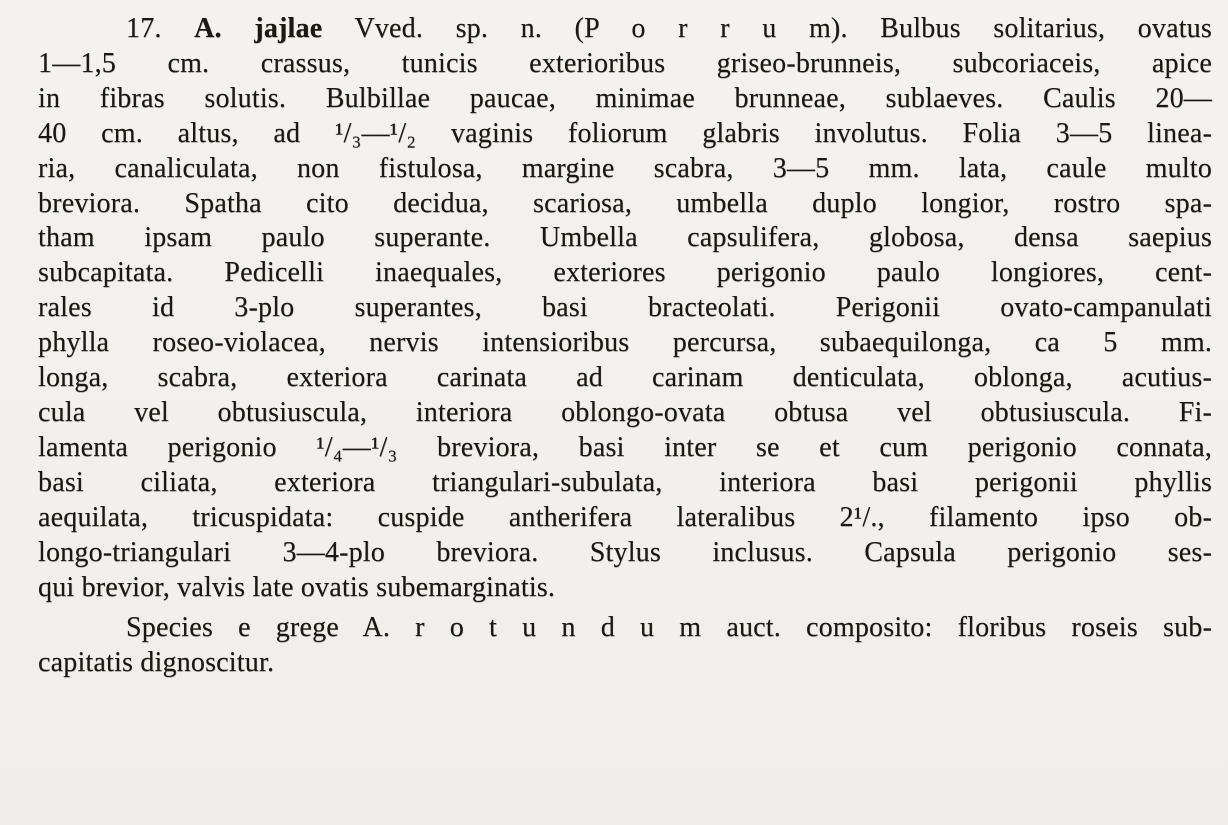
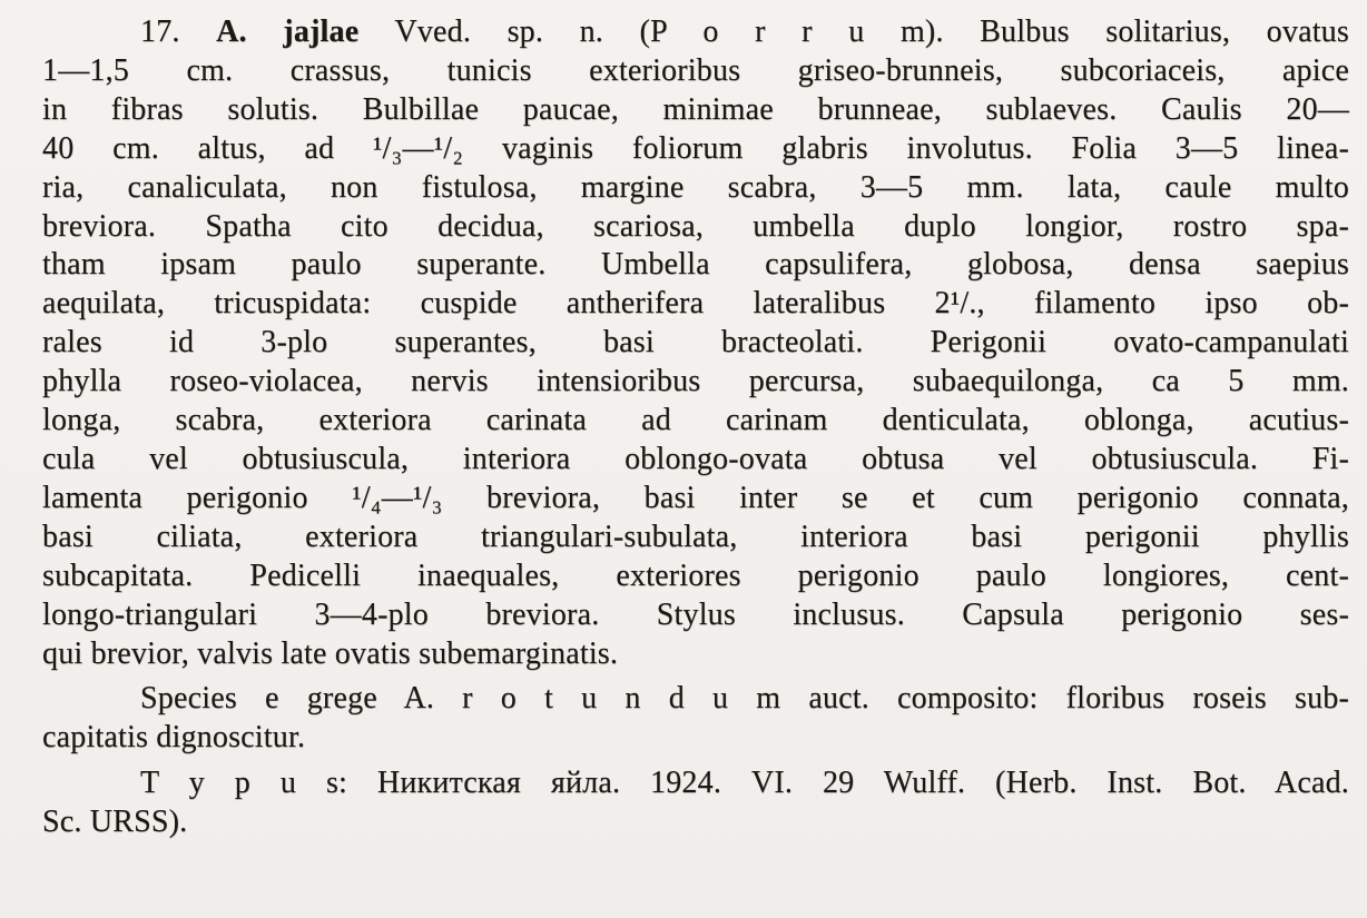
  17. A. jajlae Vved. sp. n. (P o r r u m). Bulbus solitarius, ovatus
  1—1,5 cm. crassus, tunicis exterioribus griseo-brunneis, subcoriaceis, apice
  in fibras solutis. Bulbillae paucae, minimae brunneae, sublaeves. Caulis 20—
  40 cm. altus, ad ¹/₃—¹/₂ vaginis foliorum glabris involutus. Folia 3—5 linea-
  ria, canaliculata, non fistulosa, margine scabra, 3—5 mm. lata, caule multo
  breviora. Spatha cito decidua, scariosa, umbella duplo longior, rostro spa-
  tham ipsam paulo superante. Umbella capsulifera, globosa, densa saepius
- subcapitata. Pedicelli inaequales, exteriores perigonio paulo longiores, cent-
+ aequilata, tricuspidata: cuspide antherifera lateralibus 2¹/., filamento ipso ob-
  rales id 3-plo superantes, basi bracteolati. Perigonii ovato-campanulati
  phylla roseo-violacea, nervis intensioribus percursa, subaequilonga, ca 5 mm.
  longa, scabra, exteriora carinata ad carinam denticulata, oblonga, acutius-
  cula vel obtusiuscula, interiora oblongo-ovata obtusa vel obtusiuscula. Fi-
  lamenta perigonio ¹/₄—¹/₃ breviora, basi inter se et cum perigonio connata,
  basi ciliata, exteriora triangulari-subulata, interiora basi perigonii phyllis
- aequilata, tricuspidata: cuspide antherifera lateralibus 2¹/., filamento ipso ob-
+ subcapitata. Pedicelli inaequales, exteriores perigonio paulo longiores, cent-
  longo-triangulari 3—4-plo breviora. Stylus inclusus. Capsula perigonio ses-
  qui brevior, valvis late ovatis subemarginatis.
  Species e grege A. r o t u n d u m auct. composito: floribus roseis sub-
  capitatis dignoscitur.
+ T y p u s: Никитская яйла. 1924. VI. 29 Wulff. (Herb. Inst. Bot. Acad.
+ Sc. URSS).
